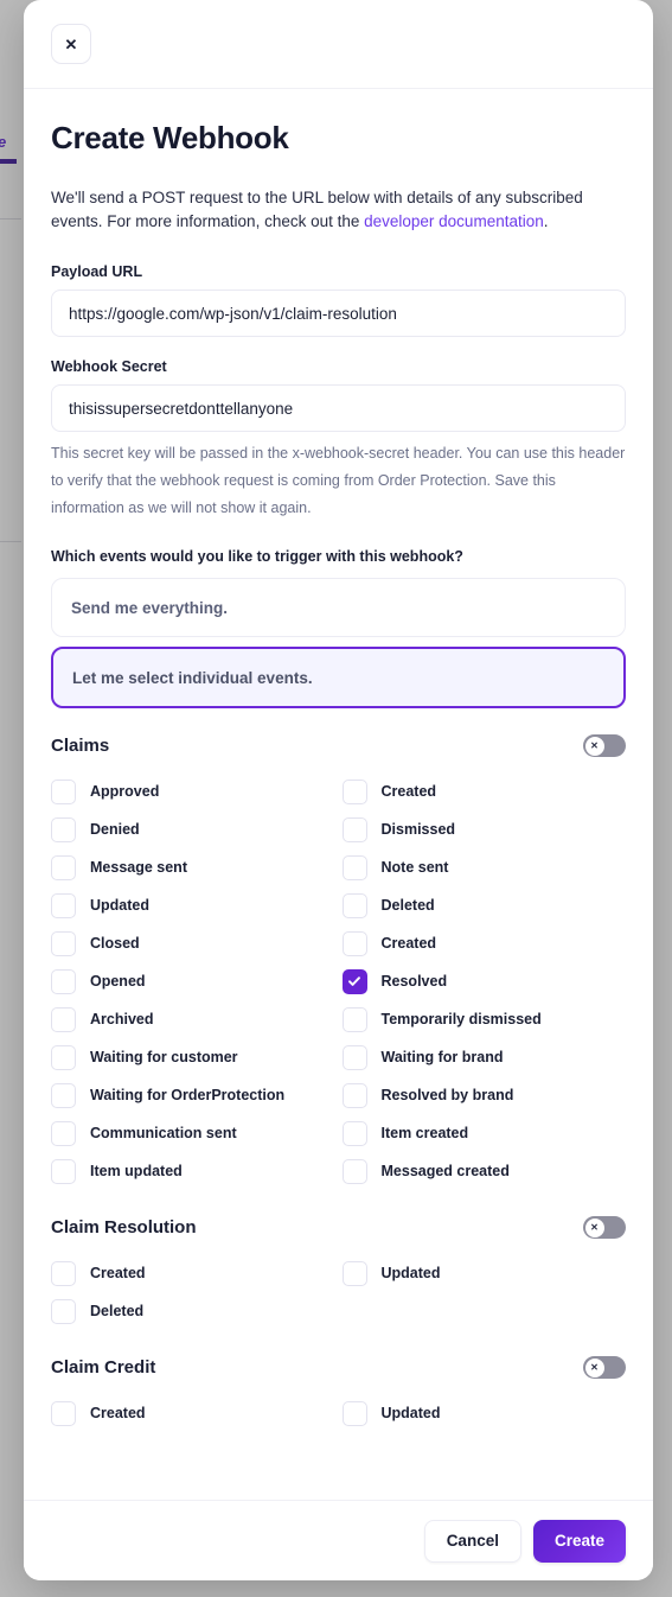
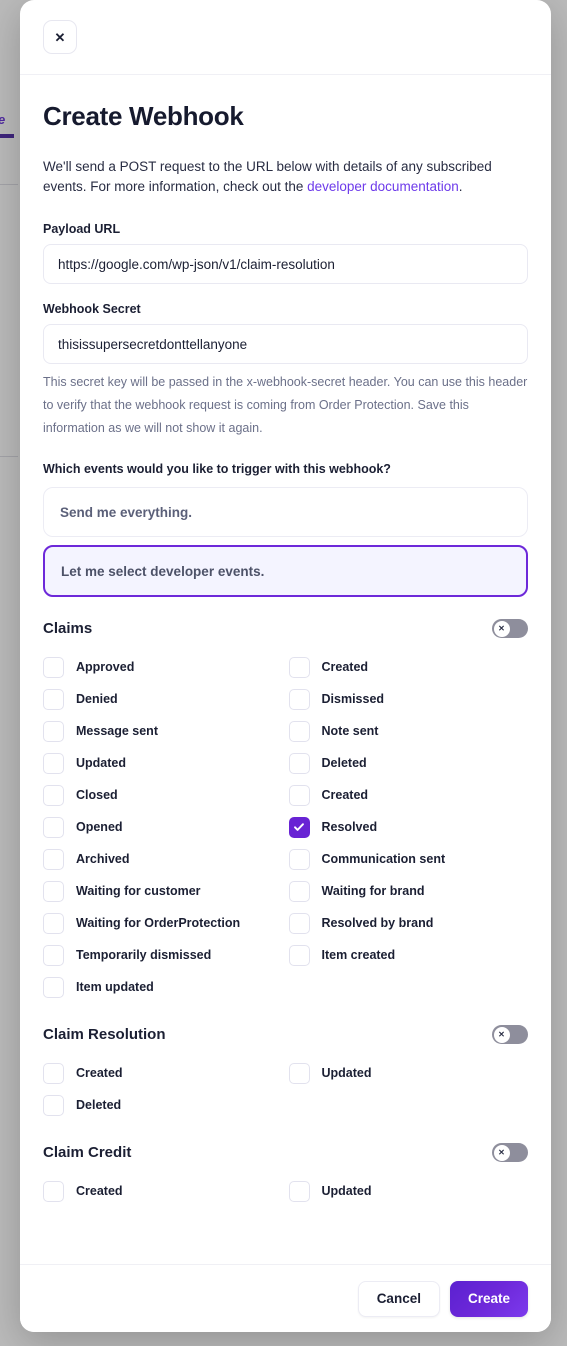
  ✕
  Create Webhook
  We'll send a POST request to the URL below with details of any subscribed events. For more information, check out the developer documentation.
  Payload URL
  https://google.com/wp-json/v1/claim-resolution
  Webhook Secret
  thisissupersecretdonttellanyone
  This secret key will be passed in the x-webhook-secret header. You can use this header to verify that the webhook request is coming from Order Protection. Save this information as we will not show it again.
  Which events would you like to trigger with this webhook?
  Send me everything.
- Let me select individual events.
+ Let me select developer events.
  Claims
  ✕
  Approved
  Created
  Denied
  Dismissed
  Message sent
  Note sent
  Updated
  Deleted
  Closed
  Created
  Opened
  Resolved
  Archived
- Temporarily dismissed
+ Communication sent
  Waiting for customer
  Waiting for brand
  Waiting for OrderProtection
  Resolved by brand
- Communication sent
+ Temporarily dismissed
  Item created
  Item updated
- Messaged created
  Claim Resolution
  ✕
  Created
  Updated
  Deleted
  Claim Credit
  ✕
  Created
  Updated
  Cancel
  Create
